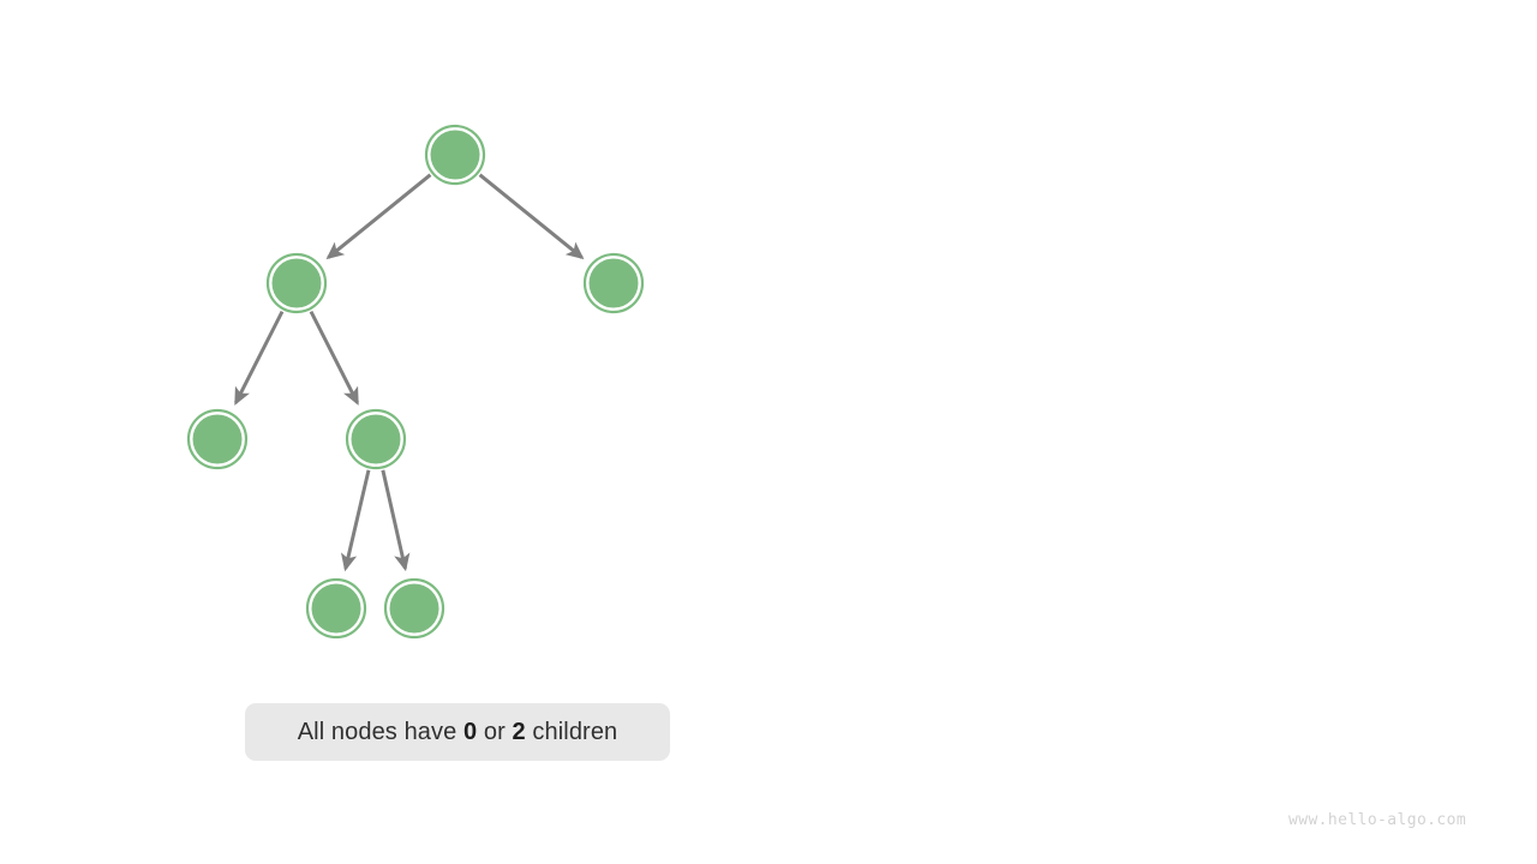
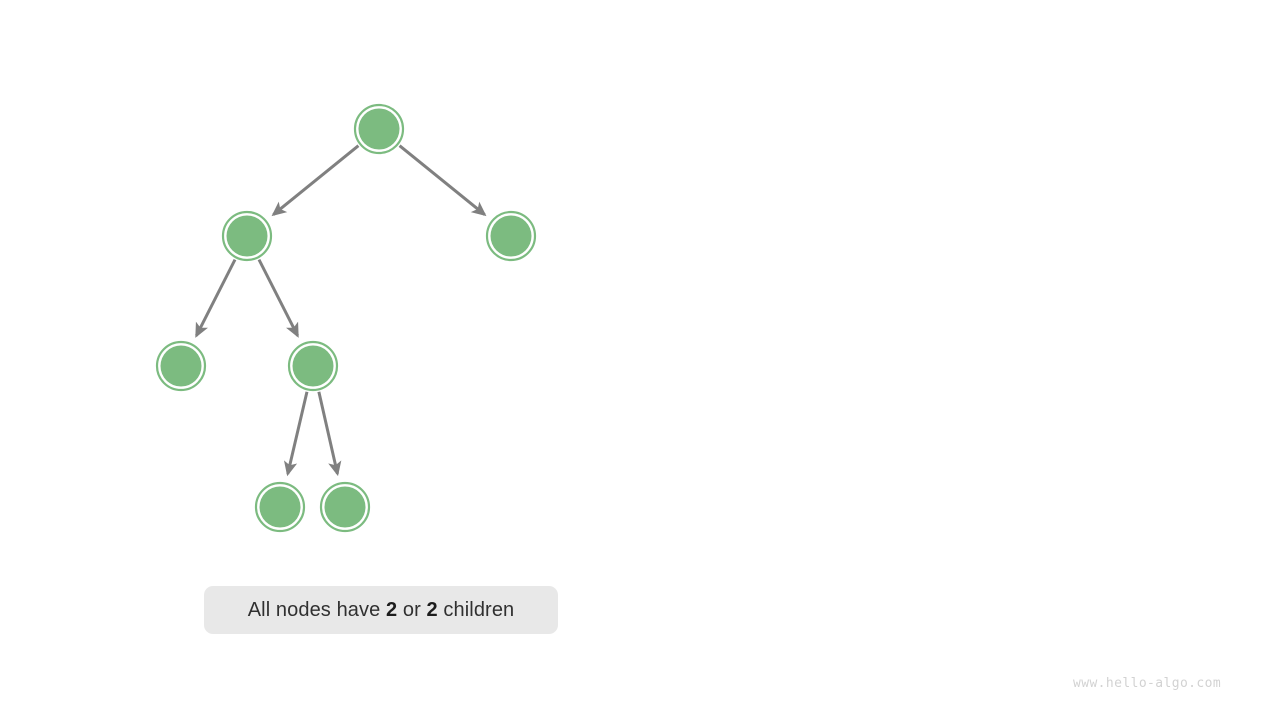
- All nodes have 0 or 2 children
+ All nodes have 2 or 2 children
  www.hello-algo.com
